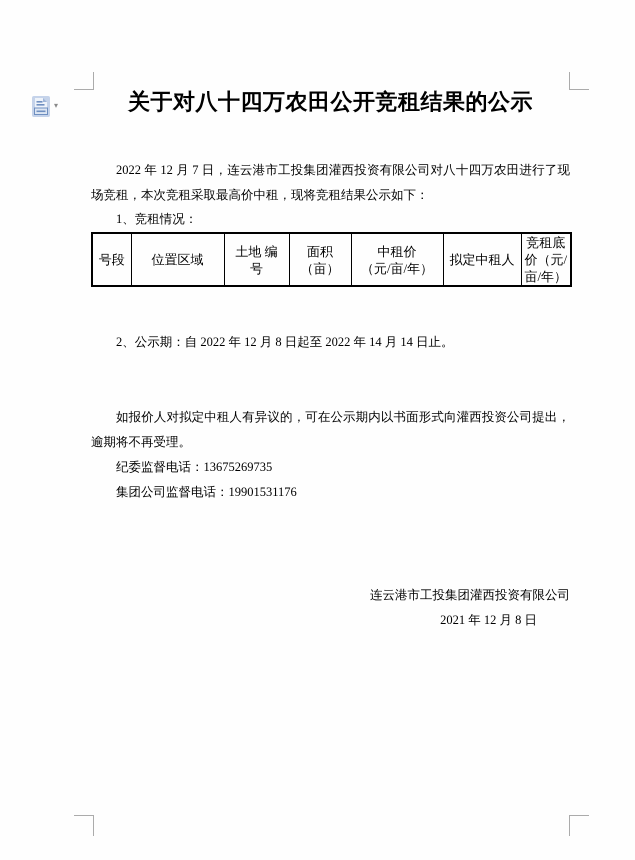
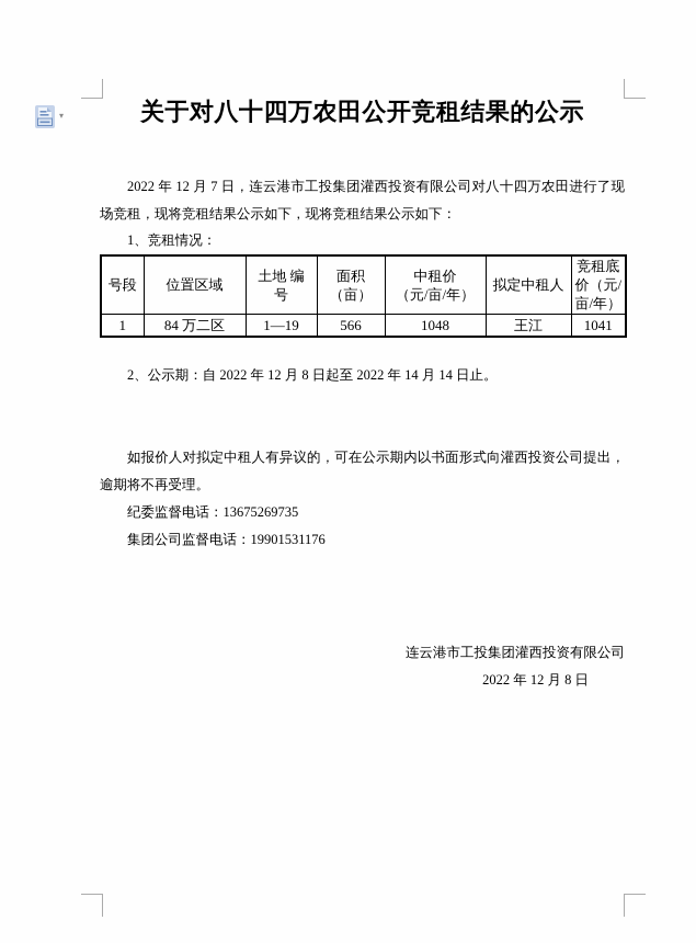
  ▾
  关于对八十四万农田公开竞租结果的公示
- 2022 年 12 月 7 日，连云港市工投集团灌西投资有限公司对八十四万农田进行了现场竞租，本次竞租采取最高价中租，现将竞租结果公示如下：
+ 2022 年 12 月 7 日，连云港市工投集团灌西投资有限公司对八十四万农田进行了现场竞租，现将竞租结果公示如下，现将竞租结果公示如下：
  1、竞租情况：
  号段	位置区域	土地 编 号	面积 （亩）	中租价 （元/亩/年）	拟定中租人	竞租底 价（元/ 亩/年）
+ 1	84 万二区	1—19	566	1048	王江	1041
  2、公示期：自 2022 年 12 月 8 日起至 2022 年 14 月 14 日止。
  如报价人对拟定中租人有异议的，可在公示期内以书面形式向灌西投资公司提出，逾期将不再受理。
  纪委监督电话：13675269735
  集团公司监督电话：19901531176
  连云港市工投集团灌西投资有限公司
- 2021 年 12 月 8 日
+ 2022 年 12 月 8 日
